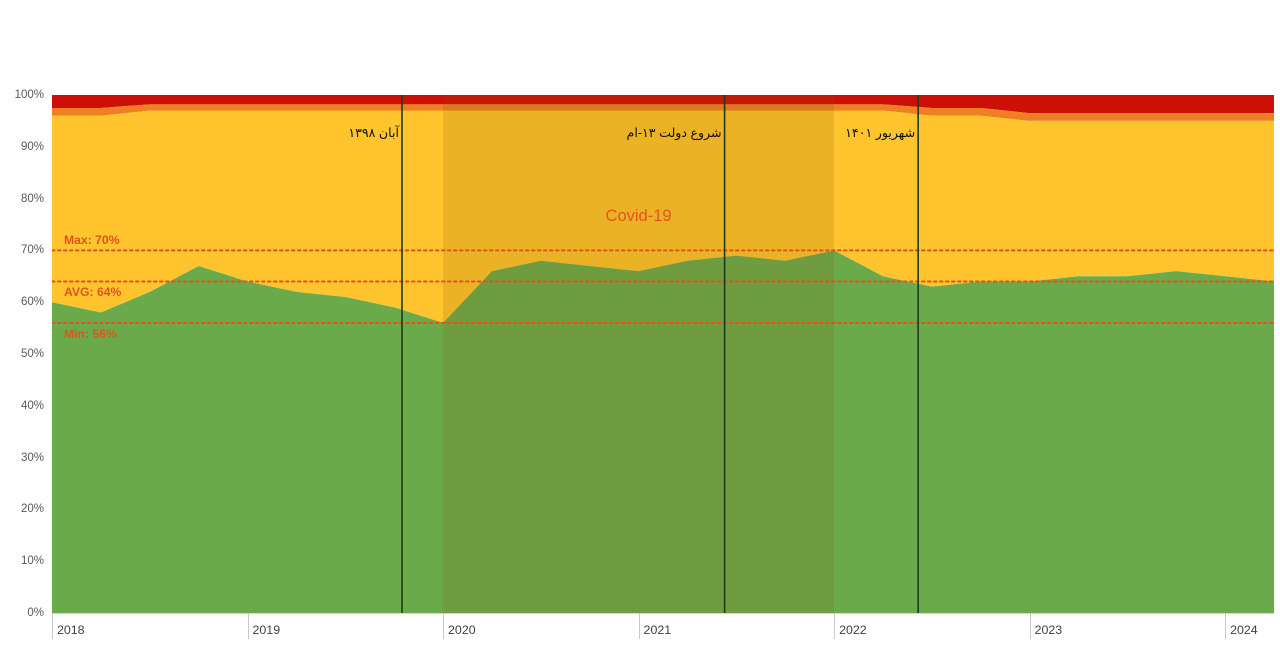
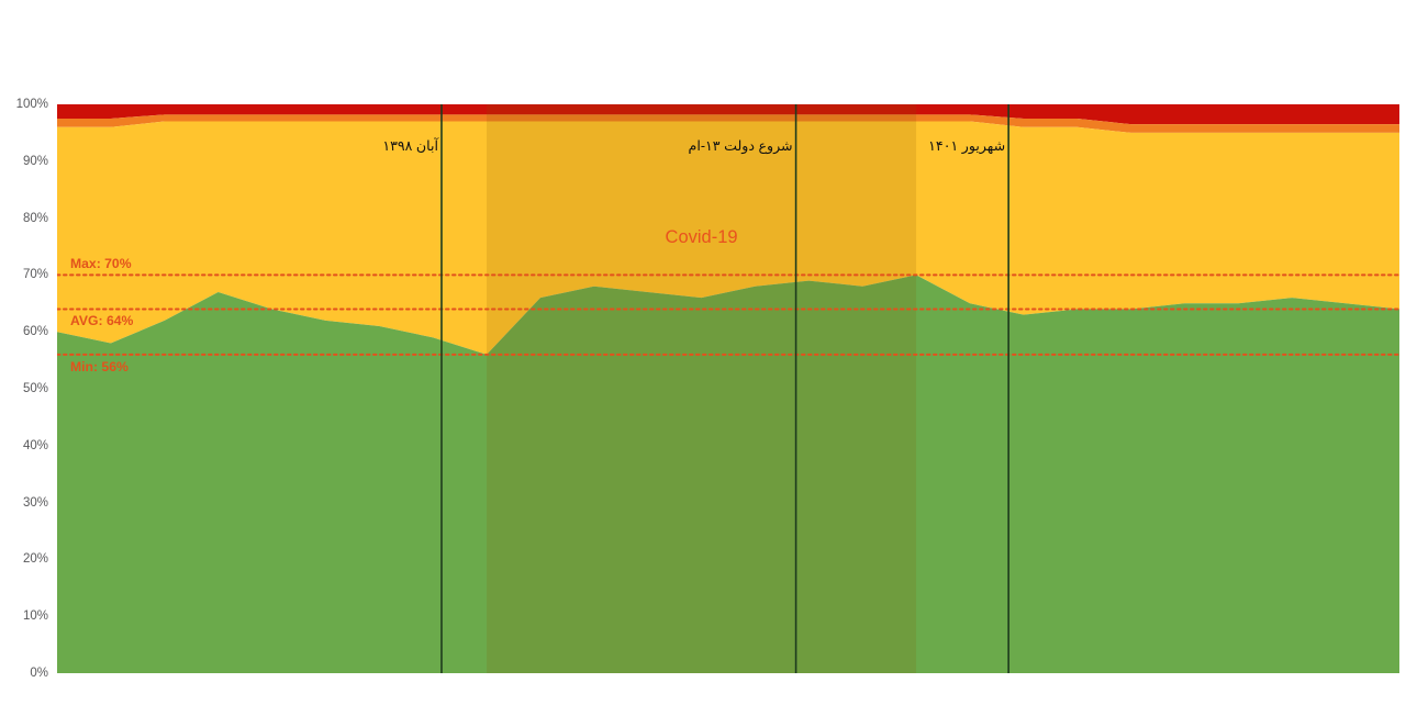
  0%
  10%
  20%
  30%
  40%
  50%
  60%
  70%
  80%
  90%
  100%
- 2018
- 2019
- 2020
- 2021
- 2022
- 2023
- 2024
  Max: 70%
  AVG: 64%
  Min: 56%
  آبان ۱۳۹۸
  شروع دولت ۱۳-ام
  شهریور ۱۴۰۱
  Covid-19
